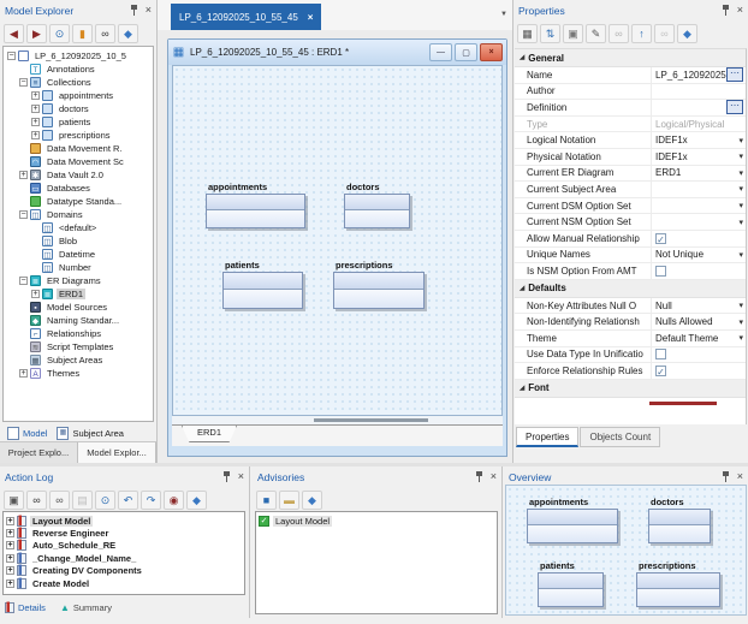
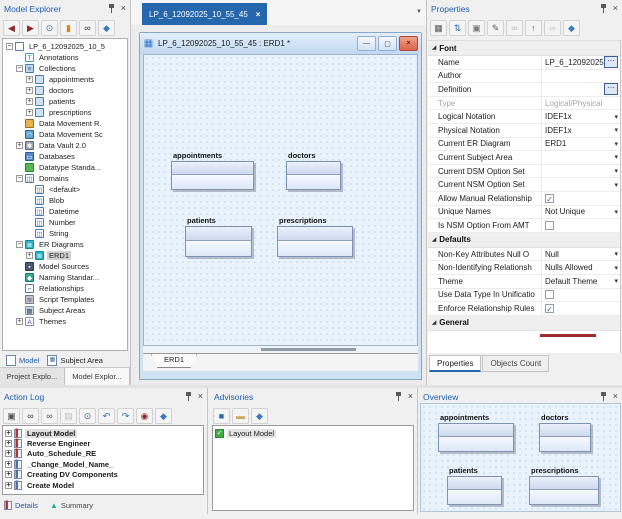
  Model Explorer
  ×
  ◀
  ▶
  ⊙
  ▮
  ∞
  ◆
  LP_6_12092025_10_5
  Annotations
  Collections
  appointments
  doctors
  patients
  prescriptions
  Data Movement R.
  Data Movement Sc
  Data Vault 2.0
  Databases
  Datatype Standa...
  Domains
  <default>
  Blob
  Datetime
  Number
+ String
  ER Diagrams
  ERD1
  Model Sources
  Naming Standar...
  Relationships
  Script Templates
  Subject Areas
  Themes
  Model
  Subject Area
  Project Explo...
  Model Explor...
  LP_6_12092025_10_55_45
  ×
  ▦
  LP_6_12092025_10_55_45 : ERD1 *
  appointments
  doctors
  patients
  prescriptions
  ERD1
  Properties
  ×
  ▦
  ⇅
  ▣
  ✎
  ∞
  ↑
  ∞
  ◆
- General
+ Font
  Name
  LP_6_12092025
  ⋯
  Author
  Definition
  ⋯
  Type
  Logical/Physical
  Logical Notation
  IDEF1x
  Physical Notation
  IDEF1x
  Current ER Diagram
  ERD1
  Current Subject Area
  Current DSM Option Set
  Current NSM Option Set
  Allow Manual Relationship
  ✓
  Unique Names
  Not Unique
  Is NSM Option From AMT
  Defaults
  Non-Key Attributes Null O
  Null
  Non-Identifying Relationsh
  Nulls Allowed
  Theme
  Default Theme
  Use Data Type In Unificatio
  Enforce Relationship Rules
  ✓
- Font
+ General
  Properties
  Objects Count
  Action Log
  ×
  ▣
  ∞
  ∞
  ▤
  ⊙
  ↶
  ↷
  ◉
  ◆
  Layout Model
  Reverse Engineer
  Auto_Schedule_RE
  _Change_Model_Name_
  Creating DV Components
  Create Model
  Details
  ▲
  Summary
  Advisories
  ×
  ■
  ▬
  ◆
  Layout Model
  Overview
  ×
  appointments
  doctors
  patients
  prescriptions
